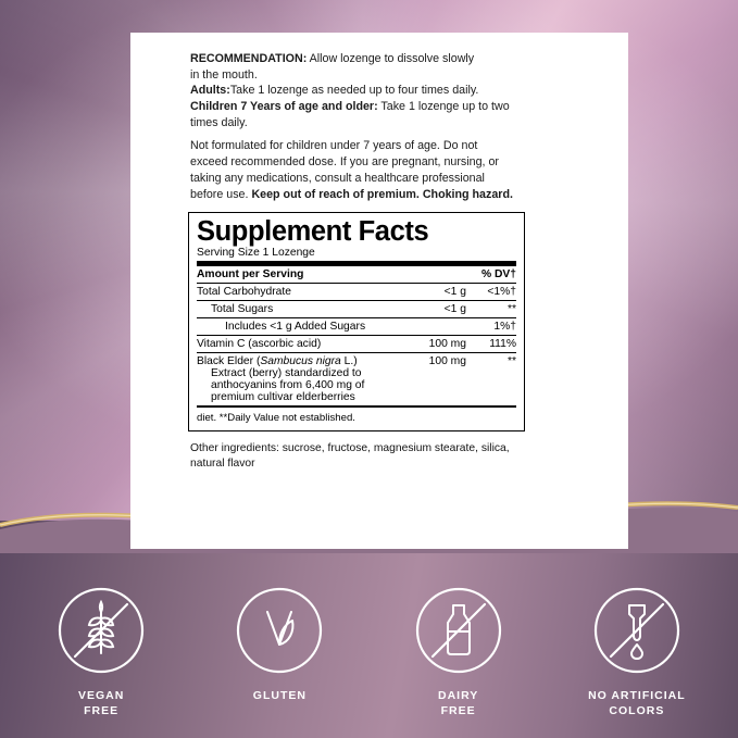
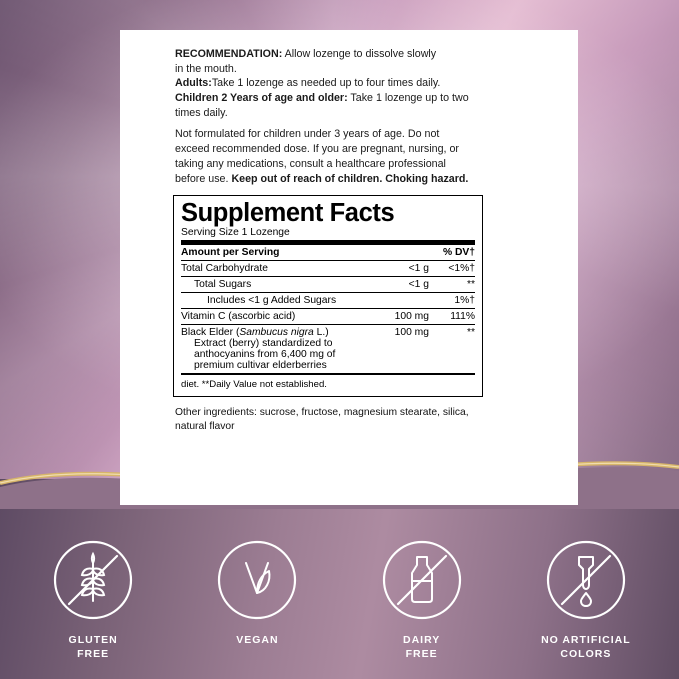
  RECOMMENDATION: Allow lozenge to dissolve slowly
  in the mouth.
  Adults:Take 1 lozenge as needed up to four times daily.
- Children 7 Years of age and older: Take 1 lozenge up to two
+ Children 2 Years of age and older: Take 1 lozenge up to two
  times daily.
- Not formulated for children under 7 years of age. Do not
+ Not formulated for children under 3 years of age. Do not
  exceed recommended dose. If you are pregnant, nursing, or
  taking any medications, consult a healthcare professional
- before use. Keep out of reach of premium. Choking hazard.
+ before use. Keep out of reach of children. Choking hazard.
  Supplement Facts
  Serving Size 1 Lozenge
  Amount per Serving		% DV†
  Total Carbohydrate	<1 g	<1%†
  Total Sugars	<1 g	**
  Includes <1 g Added Sugars		1%†
  Vitamin C (ascorbic acid)	100 mg	111%
  Black Elder (Sambucus nigra L.) Extract (berry) standardized to anthocyanins from 6,400 mg of premium cultivar elderberries	100 mg	**
  diet. **Daily Value not established.
  Other ingredients: sucrose, fructose, magnesium stearate, silica,
  natural flavor
- VEGAN
+ GLUTEN
  FREE
- GLUTEN
+ VEGAN
  DAIRY
  FREE
  NO ARTIFICIAL
  COLORS
